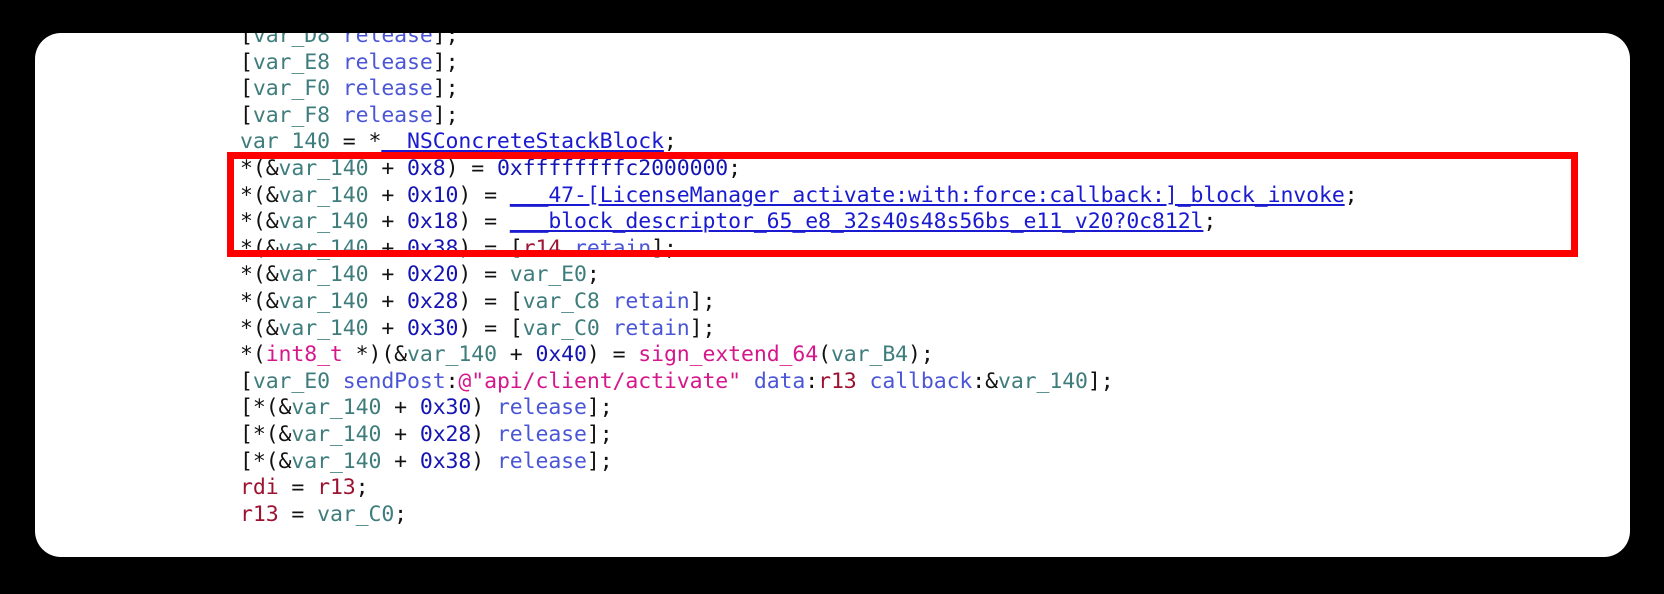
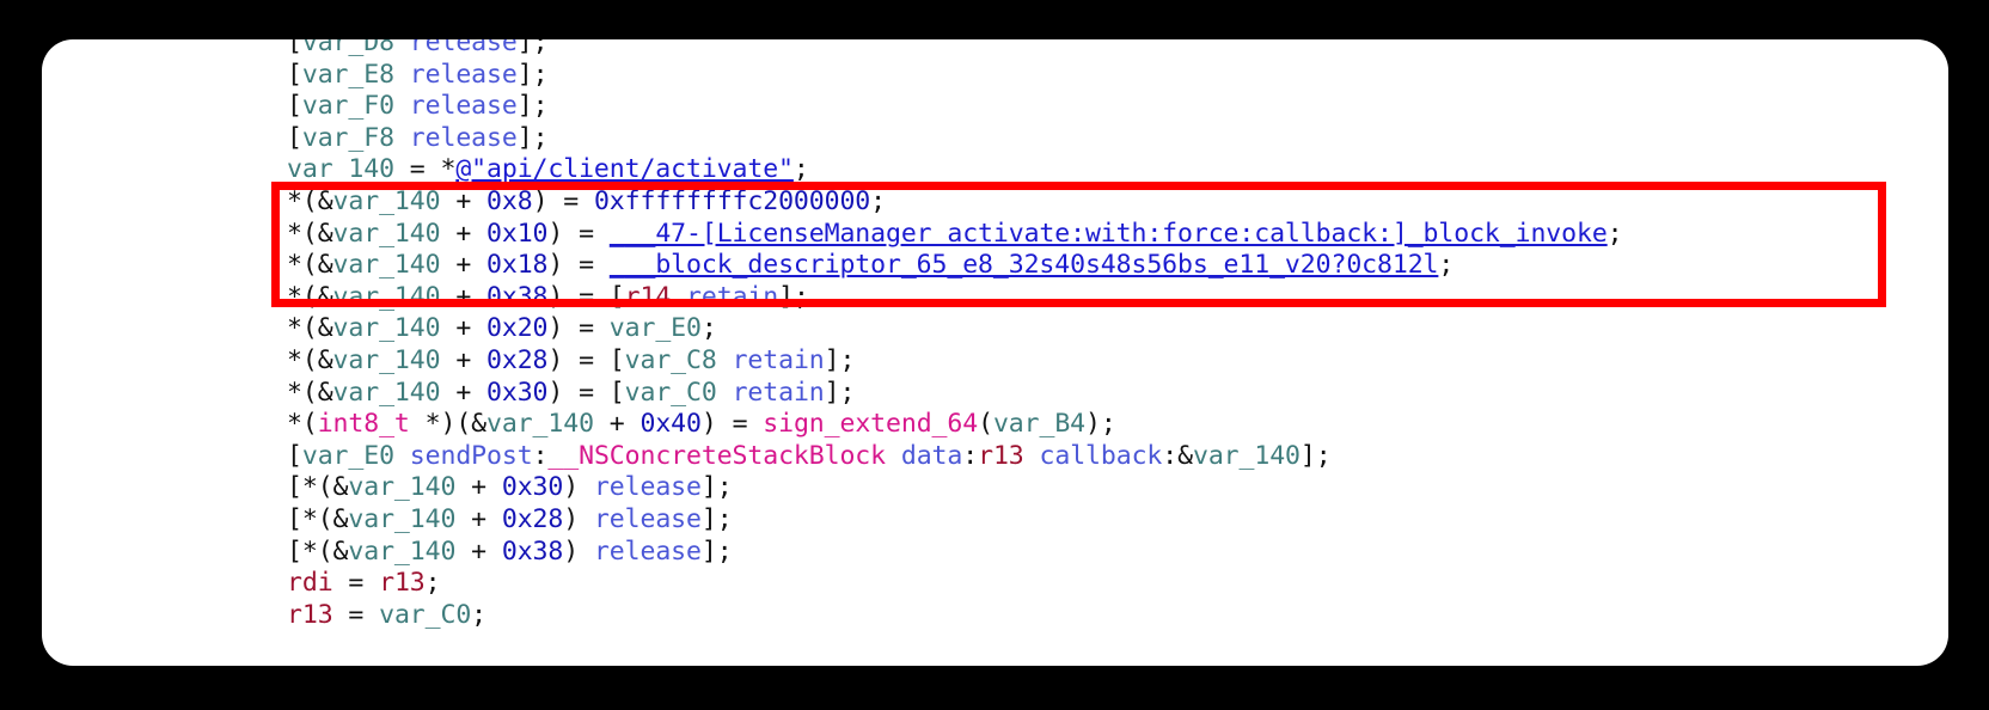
  [var_D8 release];
  [var_E8 release];
  [var_F0 release];
  [var_F8 release];
- var_140 = *__NSConcreteStackBlock;
+ var_140 = *@"api/client/activate";
  *(&var_140 + 0x8) = 0xffffffffc2000000;
  *(&var_140 + 0x10) = ___47-[LicenseManager activate:with:force:callback:]_block_invoke;
  *(&var_140 + 0x18) = ___block_descriptor_65_e8_32s40s48s56bs_e11_v20?0c812l;
  *(&var_140 + 0x38) = [r14 retain];
  *(&var_140 + 0x20) = var_E0;
  *(&var_140 + 0x28) = [var_C8 retain];
  *(&var_140 + 0x30) = [var_C0 retain];
  *(int8_t *)(&var_140 + 0x40) = sign_extend_64(var_B4);
- [var_E0 sendPost:@"api/client/activate" data:r13 callback:&var_140];
+ [var_E0 sendPost:__NSConcreteStackBlock data:r13 callback:&var_140];
  [*(&var_140 + 0x30) release];
  [*(&var_140 + 0x28) release];
  [*(&var_140 + 0x38) release];
  rdi = r13;
  r13 = var_C0;
